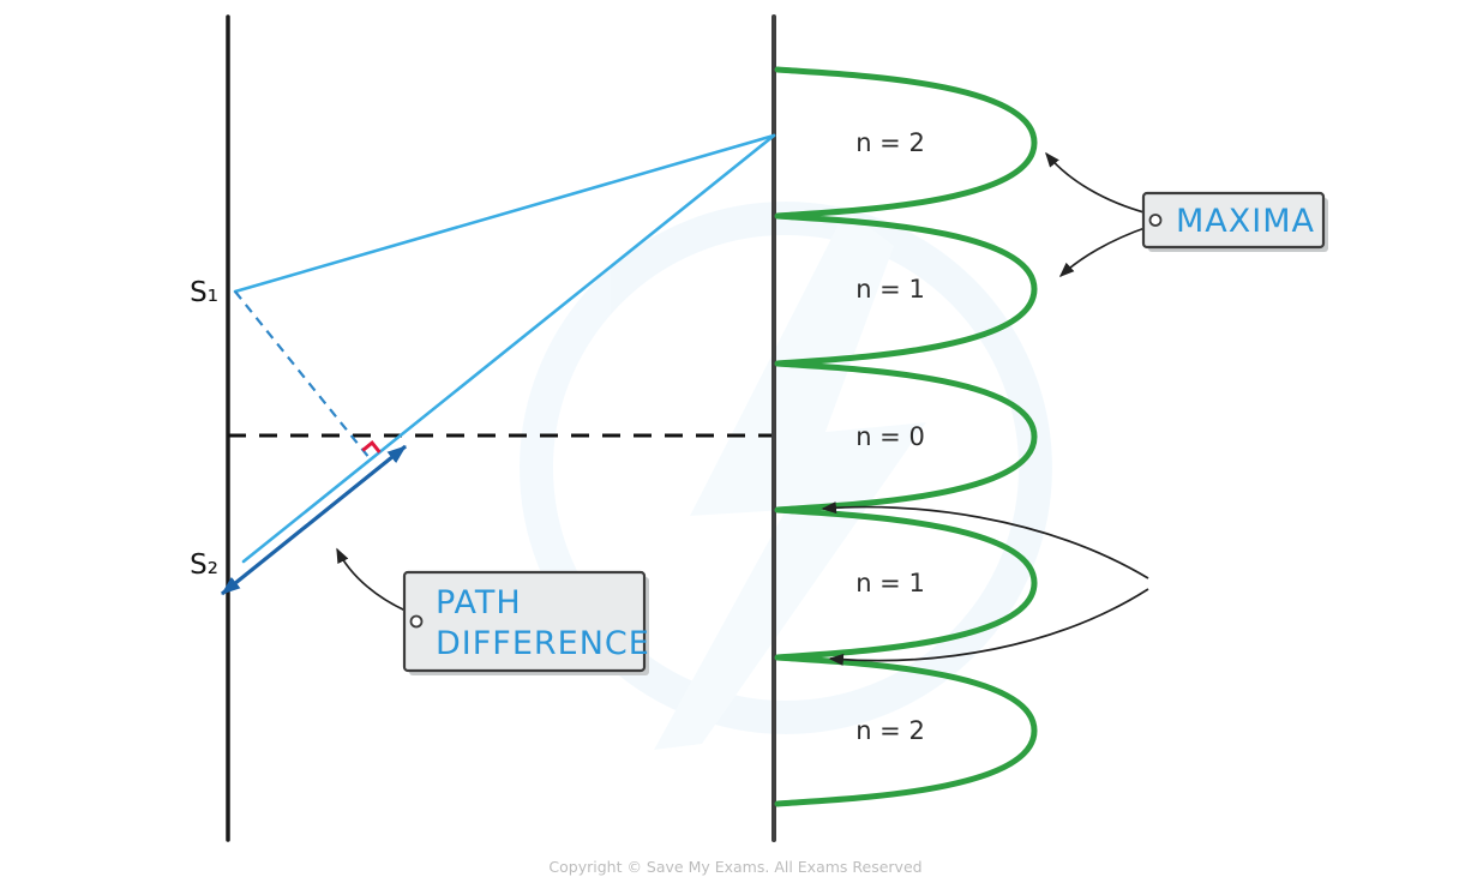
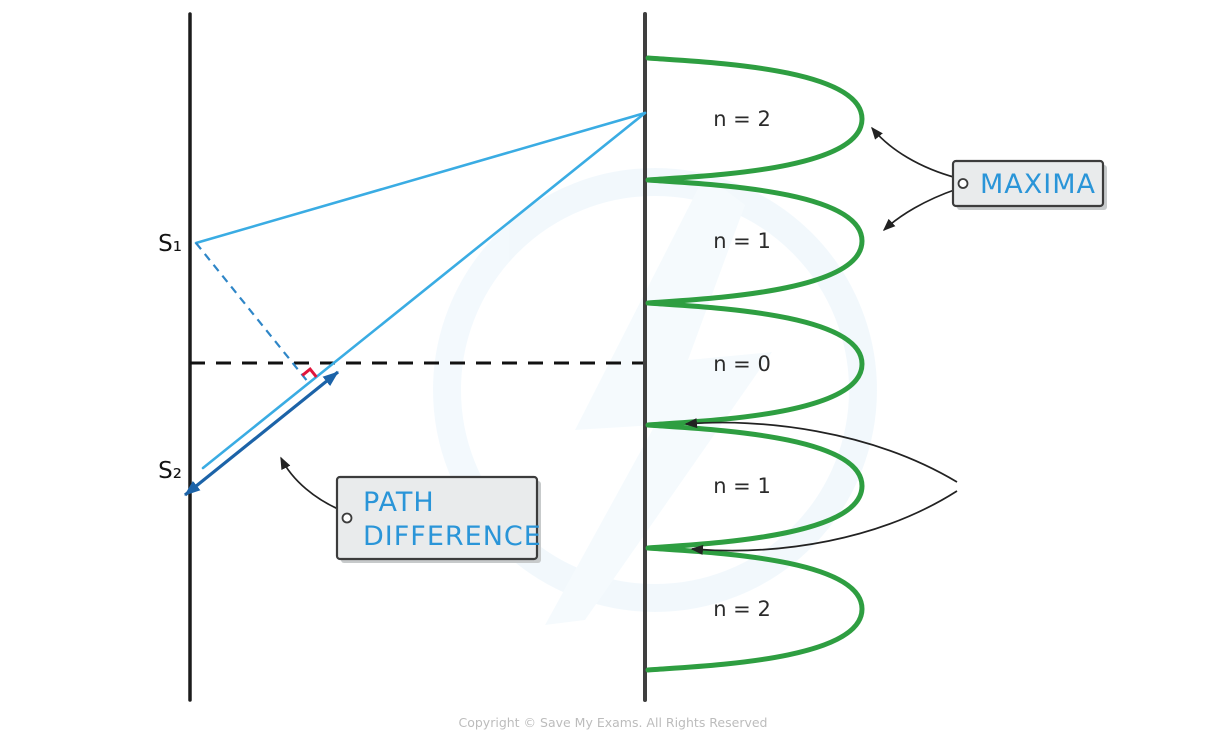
  S₁
  S₂
  n = 2
  n = 1
  n = 0
  n = 1
  n = 2
  MAXIMA
  PATH
  DIFFERENCE
- Copyright © Save My Exams. All Exams Reserved
+ Copyright © Save My Exams. All Rights Reserved
